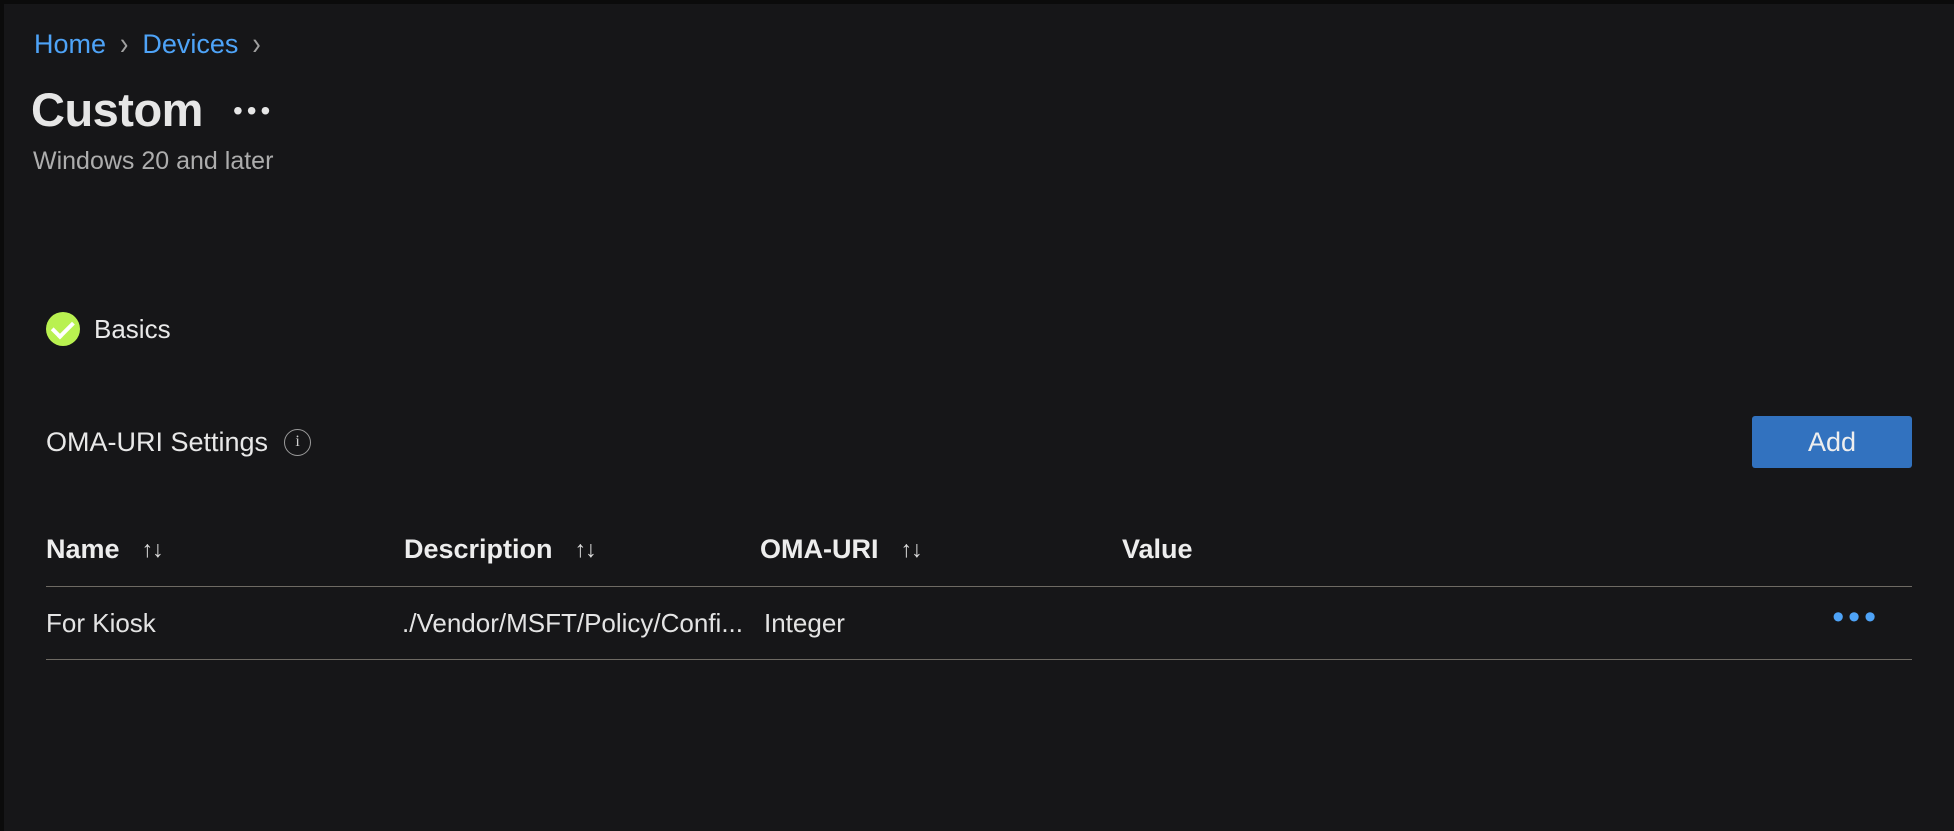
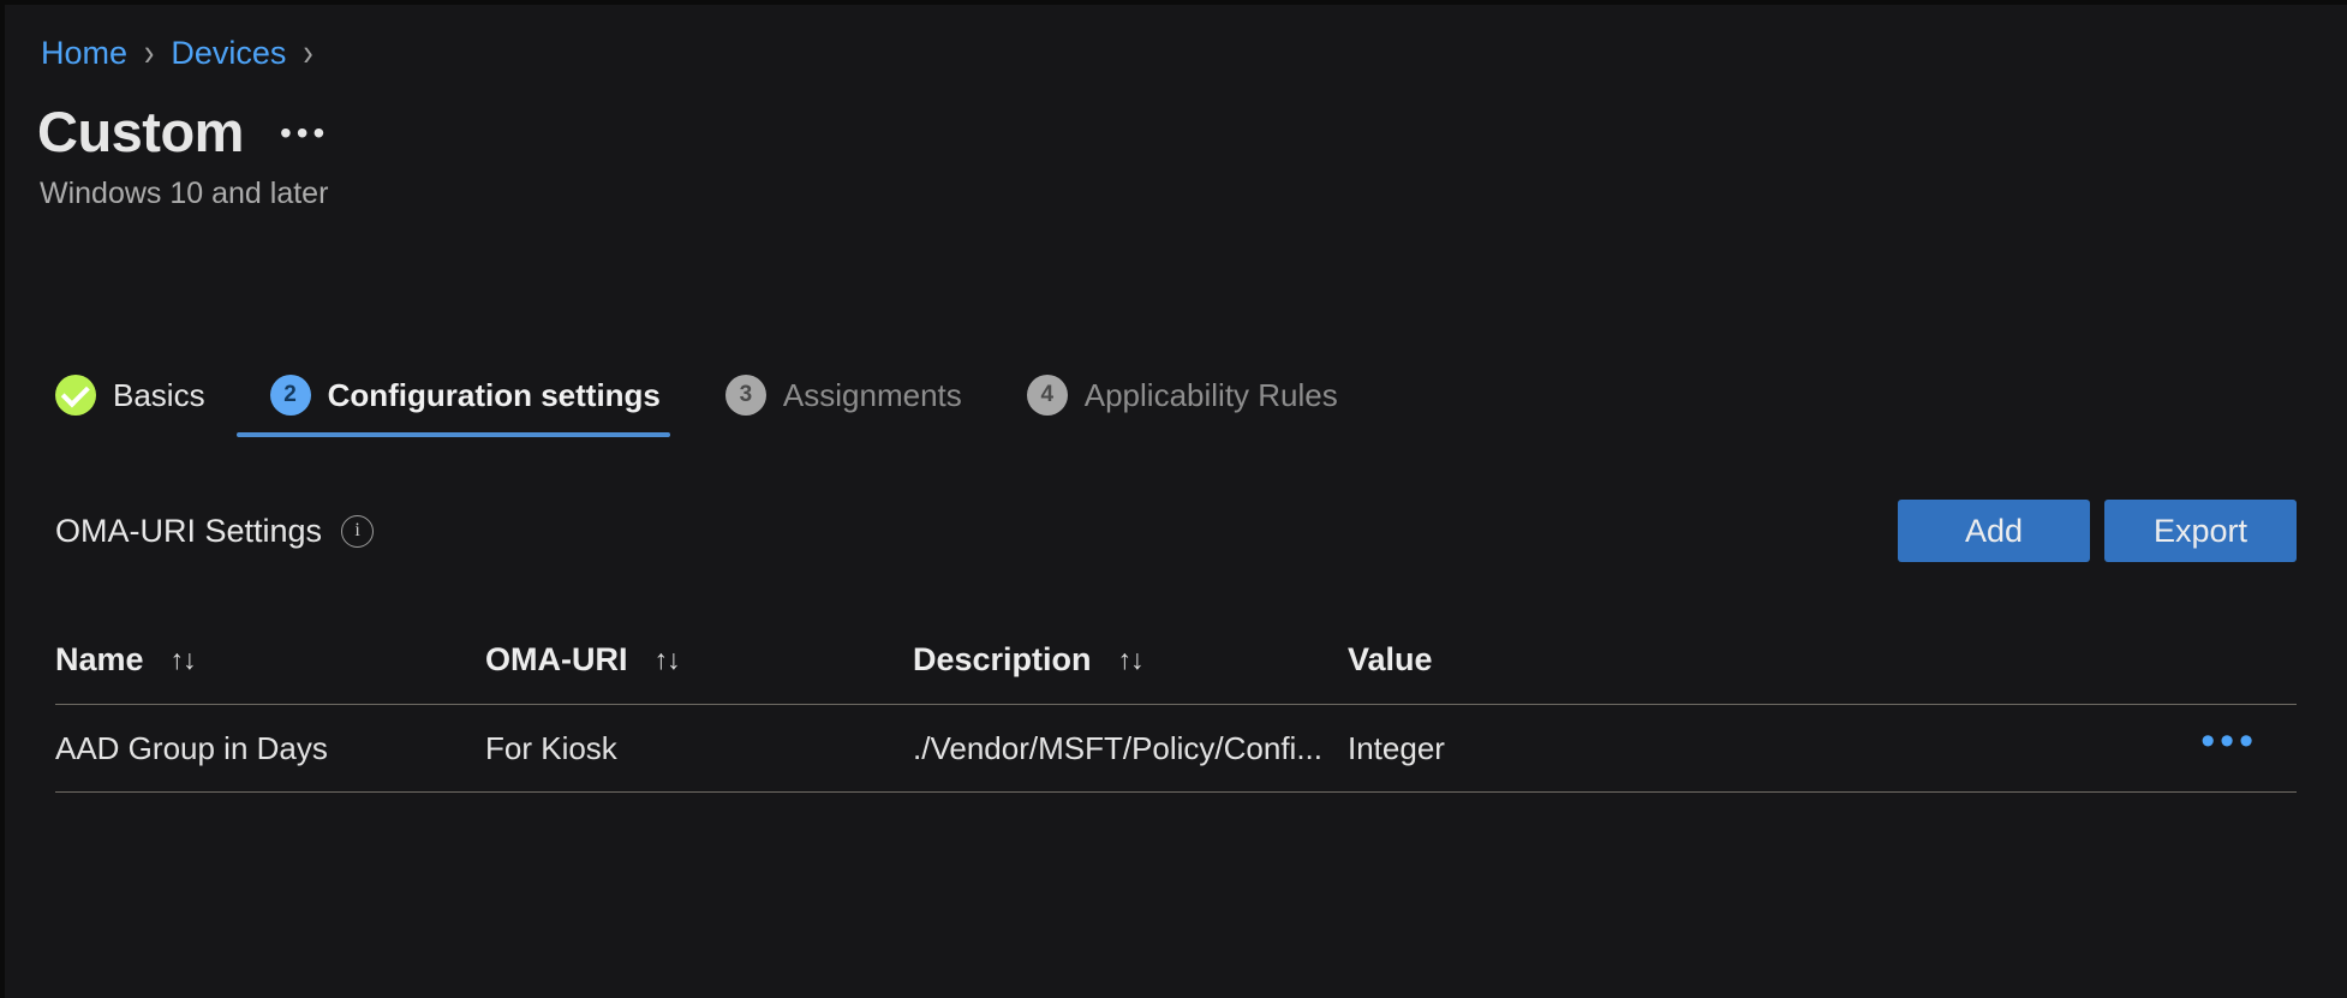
  Home
  ›
  Devices
  ›
  Custom
  •••
- Windows 20 and later
+ Windows 10 and later
  Basics
+ 2
+ Configuration settings
+ 3
+ Assignments
+ 4
+ Applicability Rules
  OMA-URI Settings
  i
  Add
+ Export
  Name
  ↑↓
- Description
+ OMA-URI
  ↑↓
- OMA-URI
+ Description
  ↑↓
  Value
+ AAD Group in Days
  For Kiosk
  ./Vendor/MSFT/Policy/Confi...
  Integer
  •••
